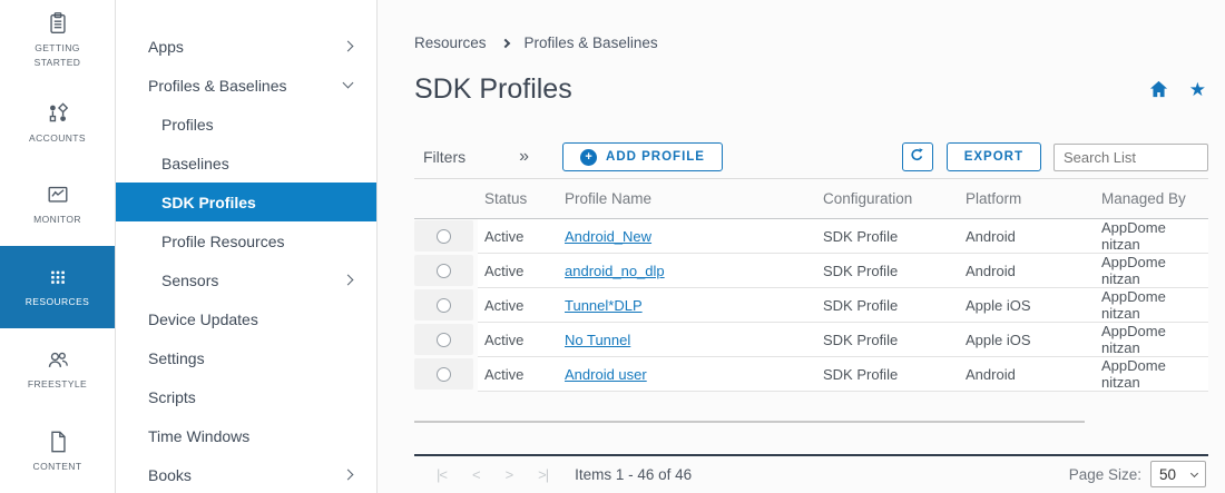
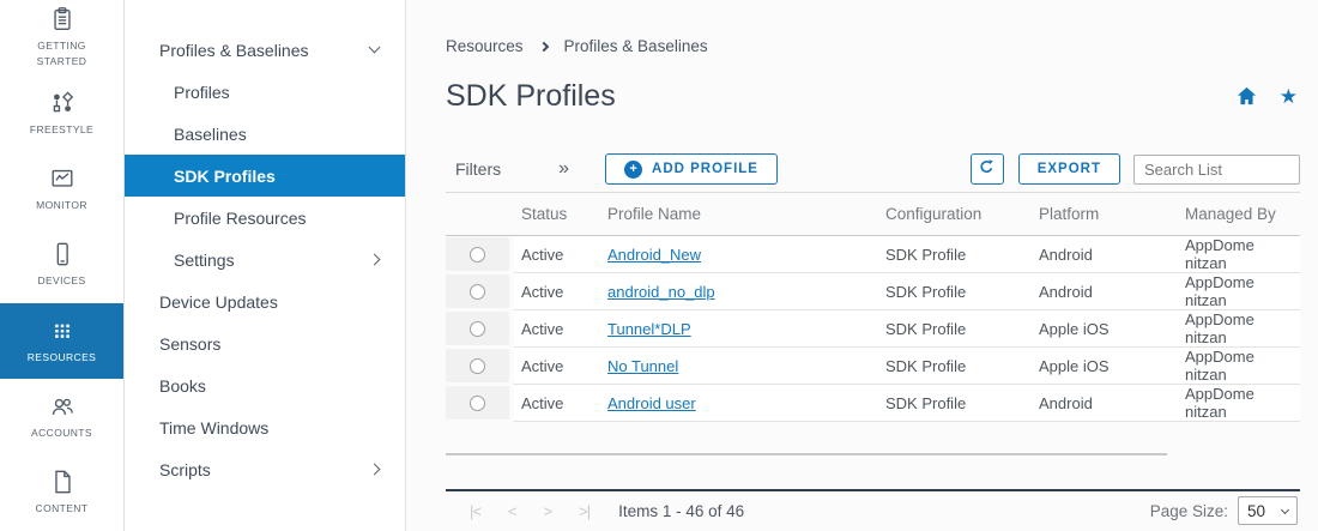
  GETTING STARTED
- ACCOUNTS
+ FREESTYLE
  MONITOR
+ DEVICES
  RESOURCES
- FREESTYLE
+ ACCOUNTS
  CONTENT
- Apps
  Profiles & Baselines
  Profiles
  Baselines
  SDK Profiles
  Profile Resources
- Sensors
+ Settings
  Device Updates
- Settings
+ Sensors
- Scripts
+ Books
  Time Windows
- Books
+ Scripts
  Resources
  Profiles & Baselines
  SDK Profiles
  ★
  Filters
  »
  +
  ADD PROFILE
  EXPORT
  Search List
  Status
  Profile Name
  Configuration
  Platform
  Managed By
  Active
  Android_New
  SDK Profile
  Android
  AppDome nitzan
  Active
  android_no_dlp
  SDK Profile
  Android
  AppDome nitzan
  Active
  Tunnel*DLP
  SDK Profile
  Apple iOS
  AppDome nitzan
  Active
  No Tunnel
  SDK Profile
  Apple iOS
  AppDome nitzan
  Active
  Android user
  SDK Profile
  Android
  AppDome nitzan
  |<
  <
  >
  >|
  Items 1 - 46 of 46
  Page Size:
  50
